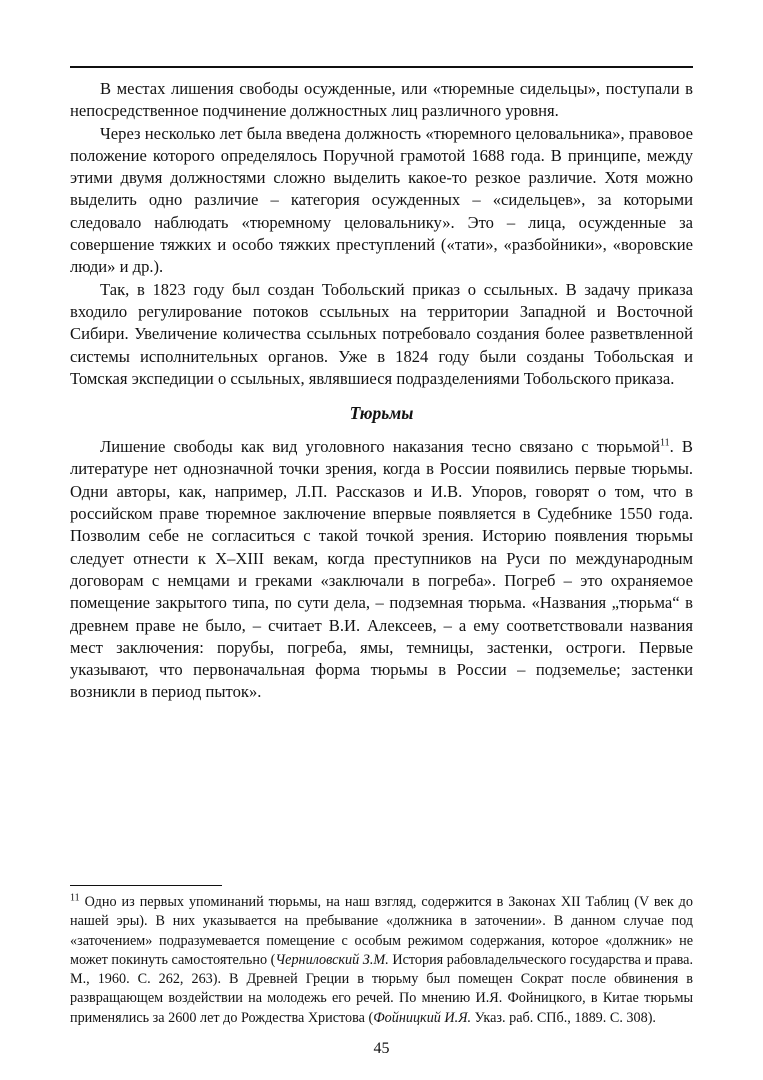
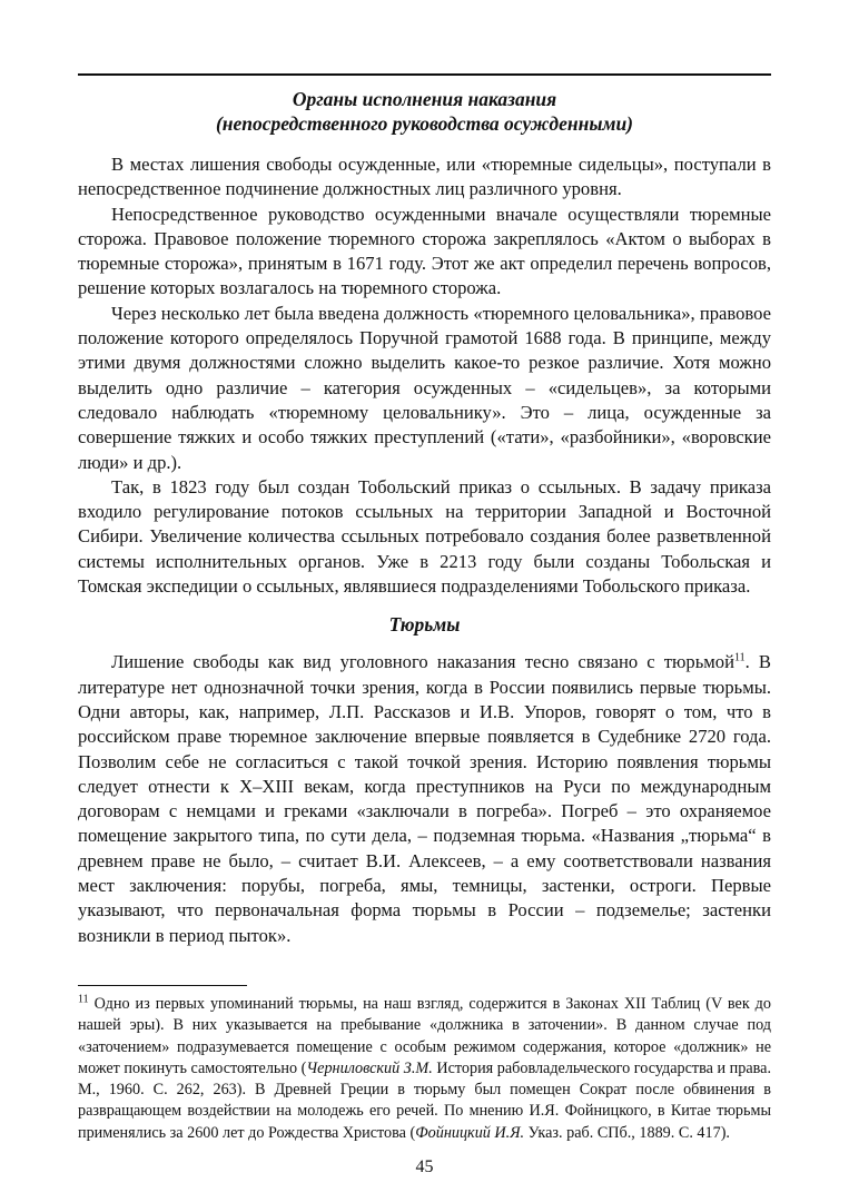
+ Органы исполнения наказания
+ (непосредственного руководства осужденными)
  В местах лишения свободы осужденные, или «тюремные сидельцы», поступали в непосредственное подчинение должностных лиц различного уровня.
+ Непосредственное руководство осужденными вначале осуществляли тюремные сторожа. Правовое положение тюремного сторожа закреплялось «Актом о выборах в тюремные сторожа», принятым в 1671 году. Этот же акт определил перечень вопросов, решение которых возлагалось на тюремного сторожа.
  Через несколько лет была введена должность «тюремного целовальника», правовое положение которого определялось Поручной грамотой 1688 года. В принципе, между этими двумя должностями сложно выделить какое-то резкое различие. Хотя можно выделить одно различие – категория осужденных – «сидельцев», за которыми следовало наблюдать «тюремному целовальнику». Это – лица, осужденные за совершение тяжких и особо тяжких преступлений («тати», «разбойники», «воровские люди» и др.).
- Так, в 1823 году был создан Тобольский приказ о ссыльных. В задачу приказа входило регулирование потоков ссыльных на территории Западной и Восточной Сибири. Увеличение количества ссыльных потребовало создания более разветвленной системы исполнительных органов. Уже в 1824 году были созданы Тобольская и Томская экспедиции о ссыльных, являвшиеся подразделениями Тобольского приказа.
+ Так, в 1823 году был создан Тобольский приказ о ссыльных. В задачу приказа входило регулирование потоков ссыльных на территории Западной и Восточной Сибири. Увеличение количества ссыльных потребовало создания более разветвленной системы исполнительных органов. Уже в 2213 году были созданы Тобольская и Томская экспедиции о ссыльных, являвшиеся подразделениями Тобольского приказа.
  Тюрьмы
- Лишение свободы как вид уголовного наказания тесно связано с тюрьмой11. В литературе нет однозначной точки зрения, когда в России появились первые тюрьмы. Одни авторы, как, например, Л.П. Рассказов и И.В. Упоров, говорят о том, что в российском праве тюремное заключение впервые появляется в Судебнике 1550 года. Позволим себе не согласиться с такой точкой зрения. Историю появления тюрьмы следует отнести к X–XIII векам, когда преступников на Руси по международным договорам с немцами и греками «заключали в погреба». Погреб – это охраняемое помещение закрытого типа, по сути дела, – подземная тюрьма. «Названия „тюрьма“ в древнем праве не было, – считает В.И. Алексеев, – а ему соответствовали названия мест заключения: порубы, погреба, ямы, темницы, застенки, остроги. Первые указывают, что первоначальная форма тюрьмы в России – подземелье; застенки возникли в период пыток».
+ Лишение свободы как вид уголовного наказания тесно связано с тюрьмой11. В литературе нет однозначной точки зрения, когда в России появились первые тюрьмы. Одни авторы, как, например, Л.П. Рассказов и И.В. Упоров, говорят о том, что в российском праве тюремное заключение впервые появляется в Судебнике 2720 года. Позволим себе не согласиться с такой точкой зрения. Историю появления тюрьмы следует отнести к X–XIII векам, когда преступников на Руси по международным договорам с немцами и греками «заключали в погреба». Погреб – это охраняемое помещение закрытого типа, по сути дела, – подземная тюрьма. «Названия „тюрьма“ в древнем праве не было, – считает В.И. Алексеев, – а ему соответствовали названия мест заключения: порубы, погреба, ямы, темницы, застенки, остроги. Первые указывают, что первоначальная форма тюрьмы в России – подземелье; застенки возникли в период пыток».
- 11 Одно из первых упоминаний тюрьмы, на наш взгляд, содержится в Законах XII Таблиц (V век до нашей эры). В них указывается на пребывание «должника в заточении». В данном случае под «заточением» подразумевается помещение с особым режимом содержания, которое «должник» не может покинуть самостоятельно (Черниловский З.М. История рабовладельческого государства и права. М., 1960. С. 262, 263). В Древней Греции в тюрьму был помещен Сократ после обвинения в развращающем воздействии на молодежь его речей. По мнению И.Я. Фойницкого, в Китае тюрьмы применялись за 2600 лет до Рождества Христова (Фойницкий И.Я. Указ. раб. СПб., 1889. С. 308).
+ 11 Одно из первых упоминаний тюрьмы, на наш взгляд, содержится в Законах XII Таблиц (V век до нашей эры). В них указывается на пребывание «должника в заточении». В данном случае под «заточением» подразумевается помещение с особым режимом содержания, которое «должник» не может покинуть самостоятельно (Черниловский З.М. История рабовладельческого государства и права. М., 1960. С. 262, 263). В Древней Греции в тюрьму был помещен Сократ после обвинения в развращающем воздействии на молодежь его речей. По мнению И.Я. Фойницкого, в Китае тюрьмы применялись за 2600 лет до Рождества Христова (Фойницкий И.Я. Указ. раб. СПб., 1889. С. 417).
  45
